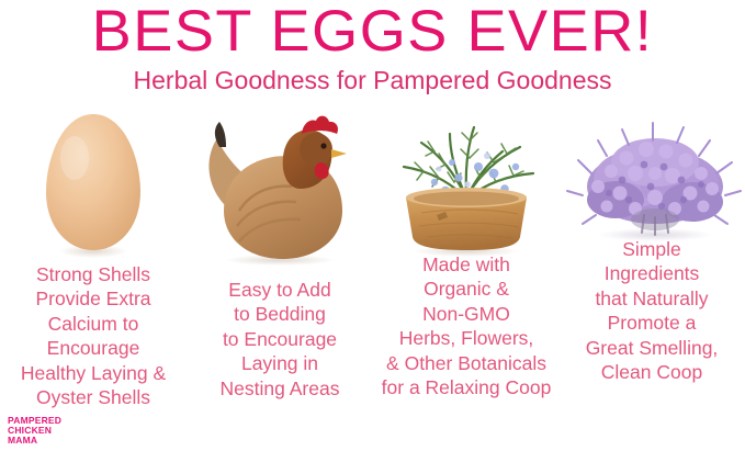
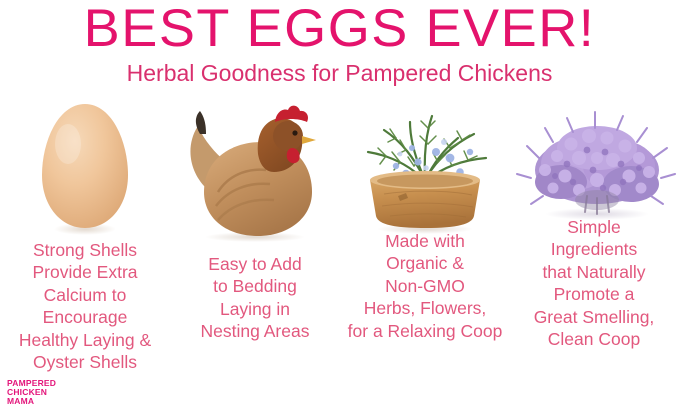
  BEST EGGS EVER!
- Herbal Goodness for Pampered Goodness
+ Herbal Goodness for Pampered Chickens
  Strong Shells
  Provide Extra
  Calcium to
  Encourage
  Healthy Laying &
  Oyster Shells
  Easy to Add
  to Bedding
- to Encourage
  Laying in
  Nesting Areas
  Made with
  Organic &
  Non-GMO
  Herbs, Flowers,
- & Other Botanicals
  for a Relaxing Coop
  Simple
  Ingredients
  that Naturally
  Promote a
  Great Smelling,
  Clean Coop
  PAMPERED
  CHICKEN
  MAMA
